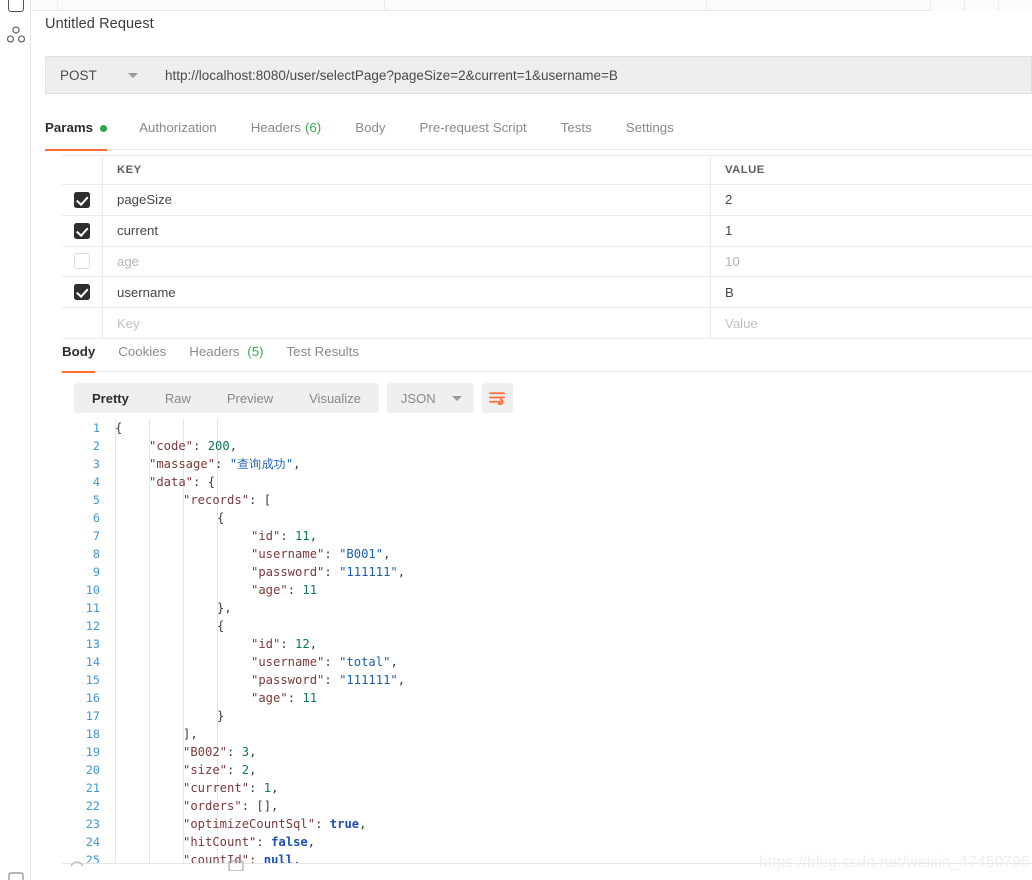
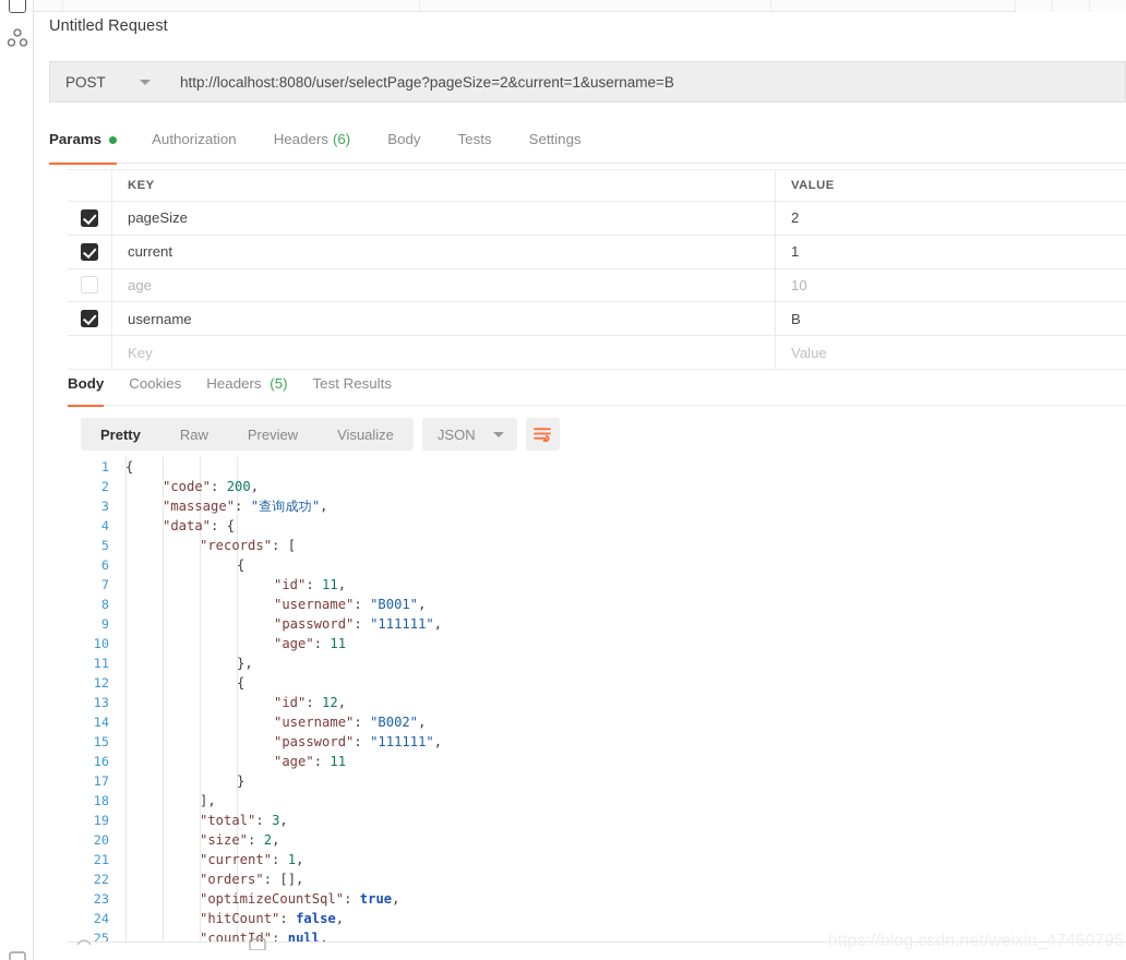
  Untitled Request
  POST
  http://localhost:8080/user/selectPage?pageSize=2&current=1&username=B
  Params
  Authorization
  Headers
  (6)
  Body
- Pre-request Script
  Tests
  Settings
  KEY
  VALUE
  pageSize
  2
  current
  1
  age
  10
  username
  B
  Key
  Value
  Body
  Cookies
  Headers (5)
  Test Results
  Pretty
  Raw
  Preview
  Visualize
  JSON
  1
  {
  2
  "code": 200,
  3
  "massage": "查询成功",
  4
  "data": {
  5
  "records": [
  6
  {
  7
  "id": 11,
  8
  "username": "B001",
  9
  "password": "111111",
  10
  "age": 11
  11
  },
  12
  {
  13
  "id": 12,
  14
- "username": "total",
+ "username": "B002",
  15
  "password": "111111",
  16
  "age": 11
  17
  }
  18
  ],
  19
- "B002": 3,
+ "total": 3,
  20
  "size": 2,
  21
  "current": 1,
  22
  "orders": [],
  23
  "optimizeCountSql": true,
  24
  "hitCount": false,
  25
  "countId": null,
  https://blog.csdn.net/weixin_47450795
